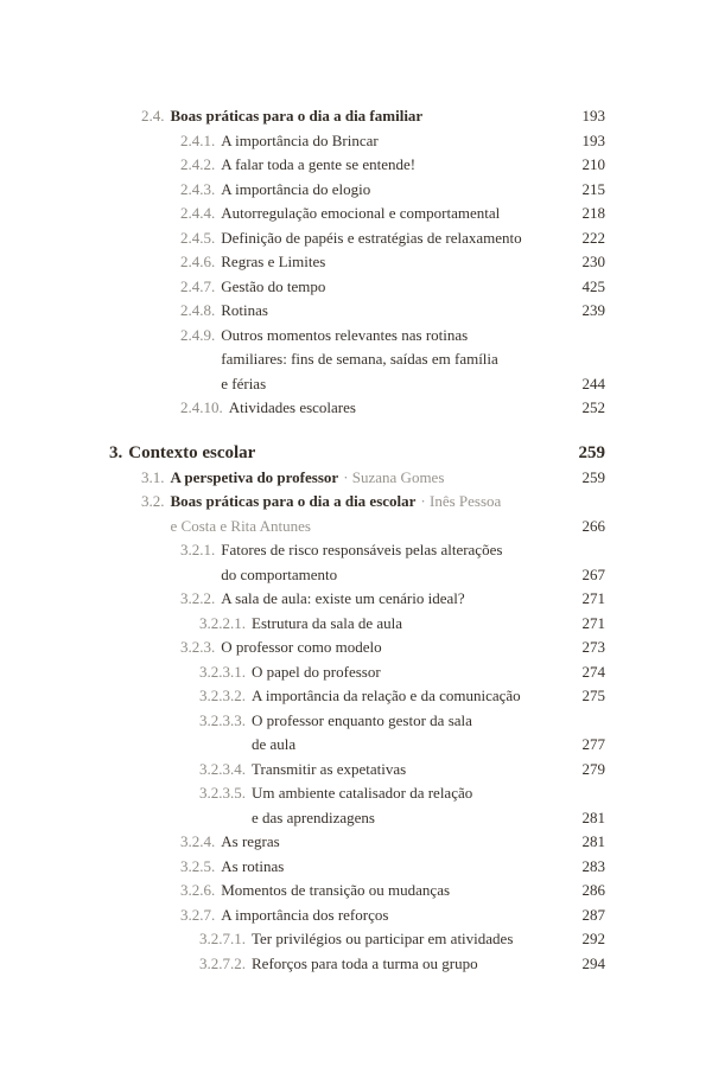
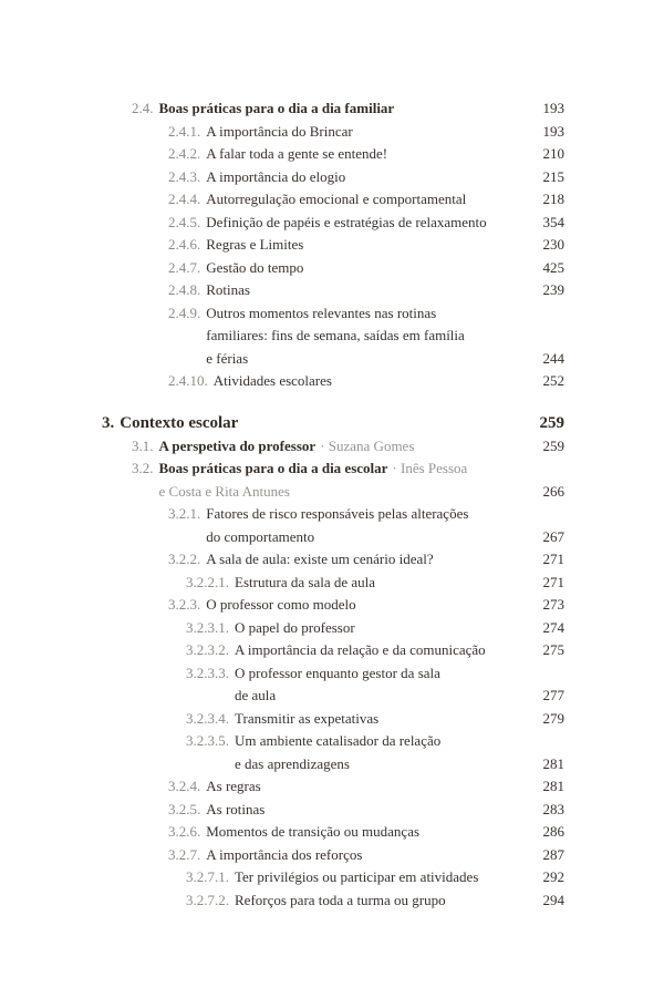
  2.4.
  Boas práticas para o dia a dia familiar
  193
  2.4.1.
  A importância do Brincar
  193
  2.4.2.
  A falar toda a gente se entende!
  210
  2.4.3.
  A importância do elogio
  215
  2.4.4.
  Autorregulação emocional e comportamental
  218
  2.4.5.
  Definição de papéis e estratégias de relaxamento
- 222
+ 354
  2.4.6.
  Regras e Limites
  230
  2.4.7.
  Gestão do tempo
  425
  2.4.8.
  Rotinas
  239
  2.4.9.
  Outros momentos relevantes nas rotinas
  familiares: fins de semana, saídas em família
  e férias
  244
  2.4.10.
  Atividades escolares
  252
  3.
  Contexto escolar
  259
  3.1.
  A perspetiva do professor · Suzana Gomes
  259
  3.2.
  Boas práticas para o dia a dia escolar · Inês Pessoa
  e Costa e Rita Antunes
  266
  3.2.1.
  Fatores de risco responsáveis pelas alterações
  do comportamento
  267
  3.2.2.
  A sala de aula: existe um cenário ideal?
  271
  3.2.2.1.
  Estrutura da sala de aula
  271
  3.2.3.
  O professor como modelo
  273
  3.2.3.1.
  O papel do professor
  274
  3.2.3.2.
  A importância da relação e da comunicação
  275
  3.2.3.3.
  O professor enquanto gestor da sala
  de aula
  277
  3.2.3.4.
  Transmitir as expetativas
  279
  3.2.3.5.
  Um ambiente catalisador da relação
  e das aprendizagens
  281
  3.2.4.
  As regras
  281
  3.2.5.
  As rotinas
  283
  3.2.6.
  Momentos de transição ou mudanças
  286
  3.2.7.
  A importância dos reforços
  287
  3.2.7.1.
  Ter privilégios ou participar em atividades
  292
  3.2.7.2.
  Reforços para toda a turma ou grupo
  294
